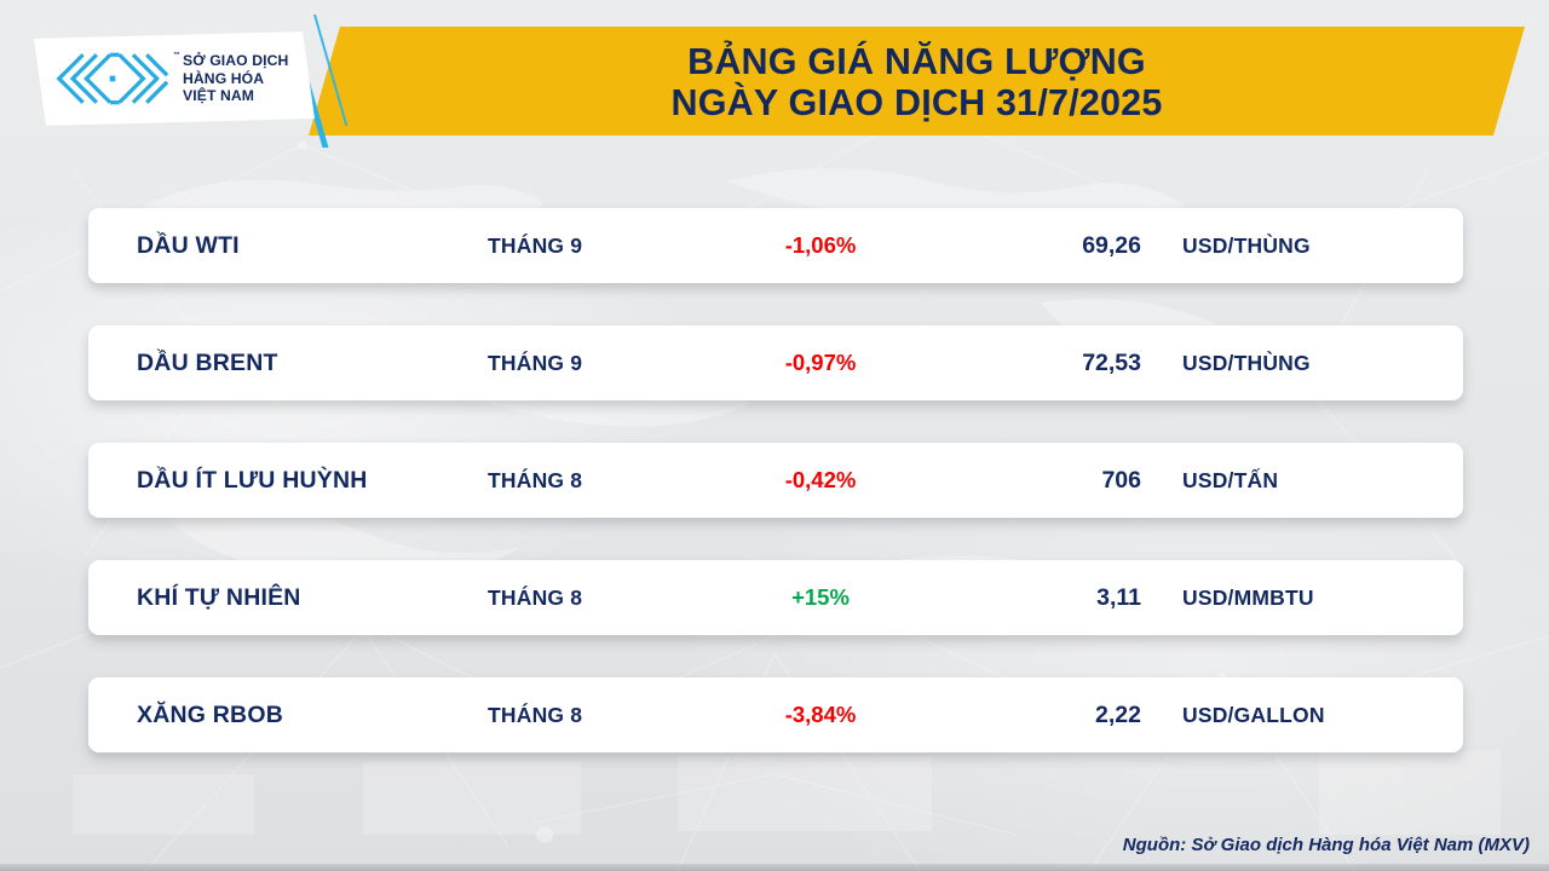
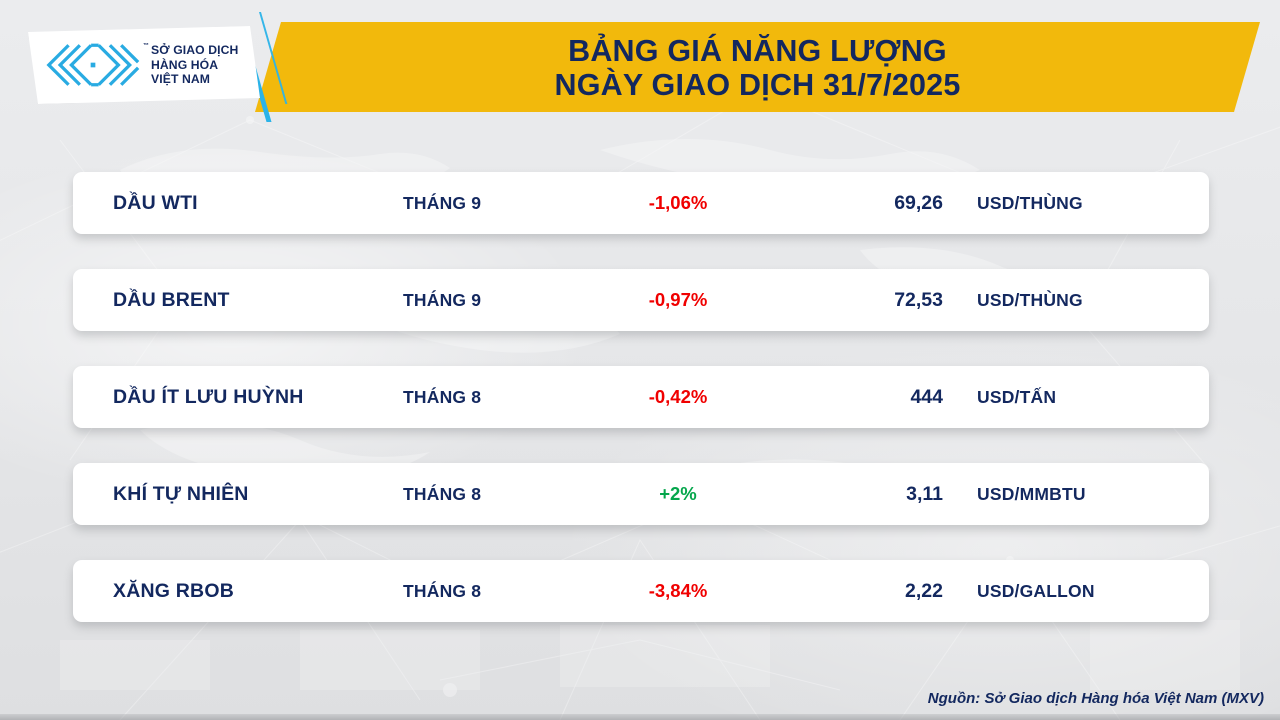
  SỞ GIAO DỊCH
  HÀNG HÓA
  VIỆT NAM
  BẢNG GIÁ NĂNG LƯỢNG
  NGÀY GIAO DỊCH 31/7/2025
  DẦU WTI
  THÁNG 9
  -1,06%
  69,26
  USD/THÙNG
  DẦU BRENT
  THÁNG 9
  -0,97%
  72,53
  USD/THÙNG
  DẦU ÍT LƯU HUỲNH
  THÁNG 8
  -0,42%
- 706
+ 444
  USD/TẤN
  KHÍ TỰ NHIÊN
  THÁNG 8
- +15%
+ +2%
  3,11
  USD/MMBTU
  XĂNG RBOB
  THÁNG 8
  -3,84%
  2,22
  USD/GALLON
  Nguồn: Sở Giao dịch Hàng hóa Việt Nam (MXV)
